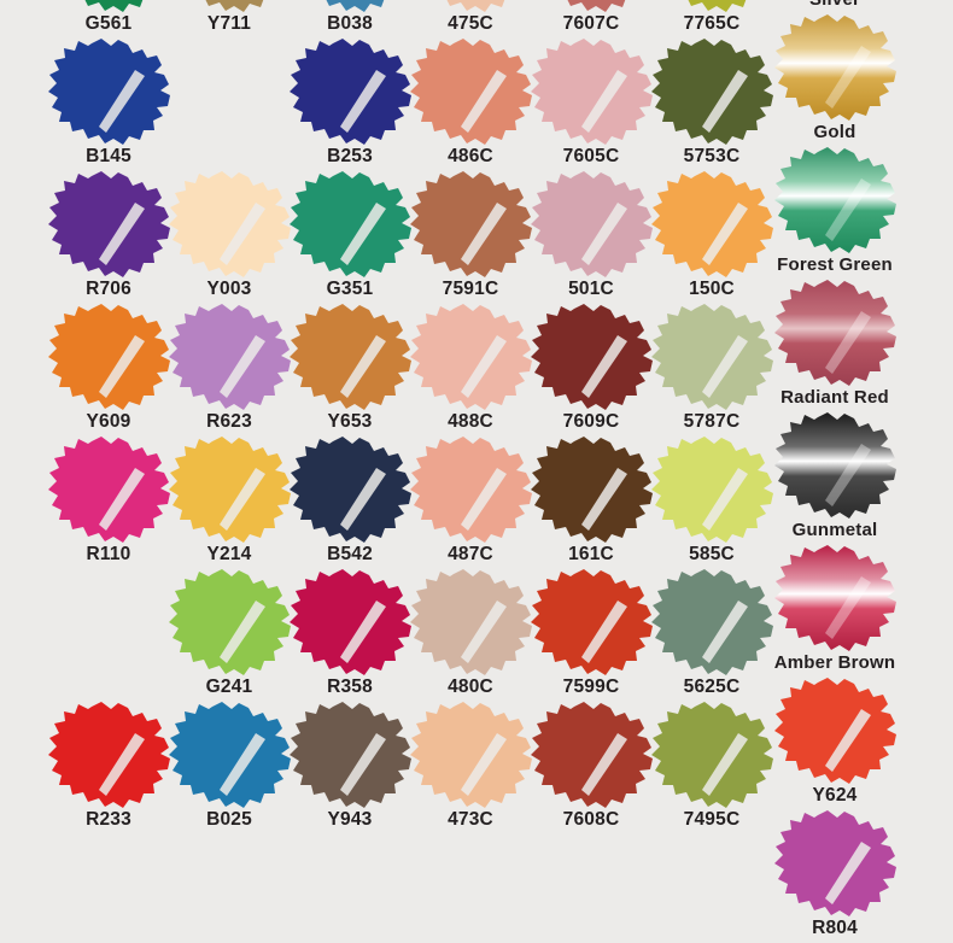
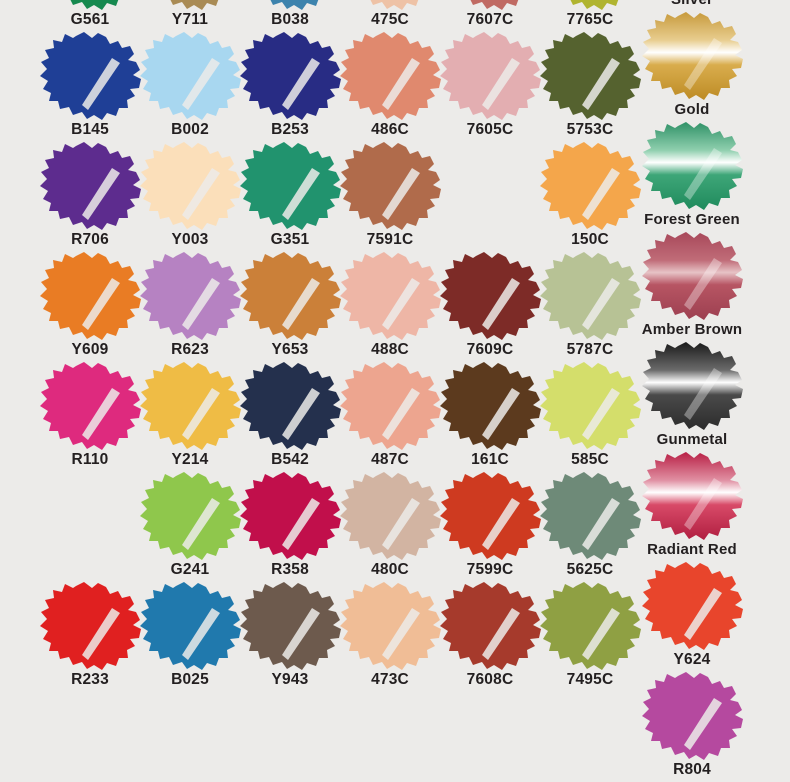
  G561
  Y711
  B038
  475C
  7607C
  7765C
  B145
+ B002
  B253
  486C
  7605C
  5753C
  R706
  Y003
  G351
  7591C
- 501C
  150C
  Y609
  R623
  Y653
  488C
  7609C
  5787C
  R110
  Y214
  B542
  487C
  161C
  585C
  G241
  R358
  480C
  7599C
  5625C
  R233
  B025
  Y943
  473C
  7608C
  7495C
  Gold
  Forest Green
- Radiant Red
+ Amber Brown
  Gunmetal
- Amber Brown
+ Radiant Red
  Y624
  R804
